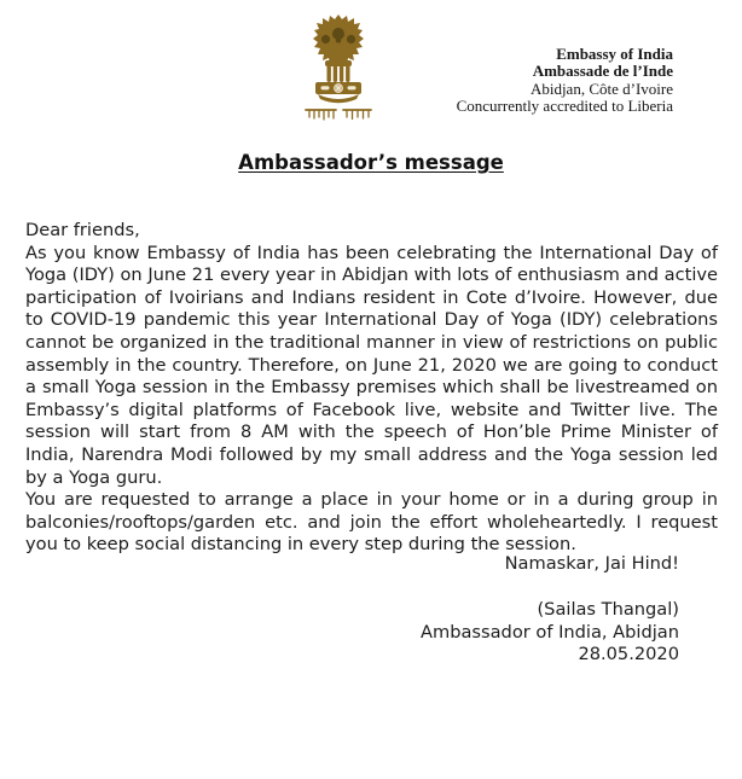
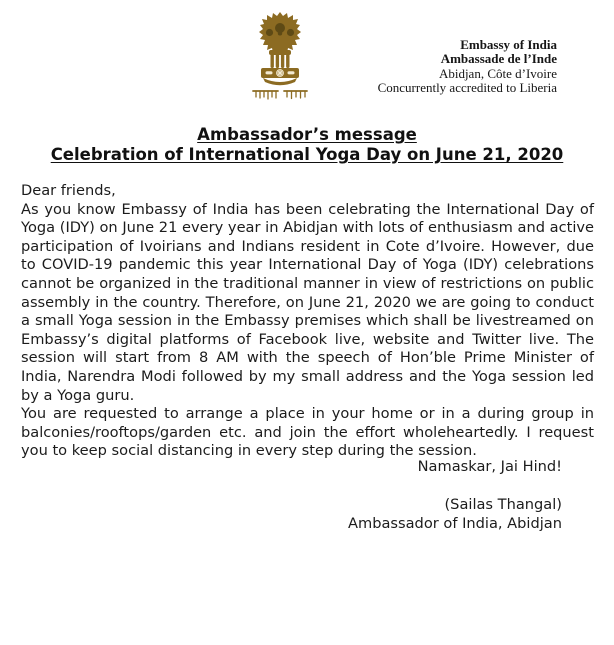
  Embassy of India
  Ambassade de l’Inde
  Abidjan, Côte d’Ivoire
  Concurrently accredited to Liberia
  Ambassador’s message
+ Celebration of International Yoga Day on June 21, 2020
  Dear friends,
  As you know Embassy of India has been celebrating the International Day of Yoga (IDY) on June 21 every year in Abidjan with lots of enthusiasm and active participation of Ivoirians and Indians resident in Cote d’Ivoire. However, due to COVID-19 pandemic this year International Day of Yoga (IDY) celebrations cannot be organized in the traditional manner in view of restrictions on public assembly in the country. Therefore, on June 21, 2020 we are going to conduct a small Yoga session in the Embassy premises which shall be livestreamed on Embassy’s digital platforms of Facebook live, website and Twitter live. The session will start from 8 AM with the speech of Hon’ble Prime Minister of India, Narendra Modi followed by my small address and the Yoga session led by a Yoga guru.
  You are requested to arrange a place in your home or in a during group in balconies/rooftops/garden etc. and join the effort wholeheartedly. I request you to keep social distancing in every step during the session.
  Namaskar, Jai Hind!
  (Sailas Thangal)
  Ambassador of India, Abidjan
- 28.05.2020
